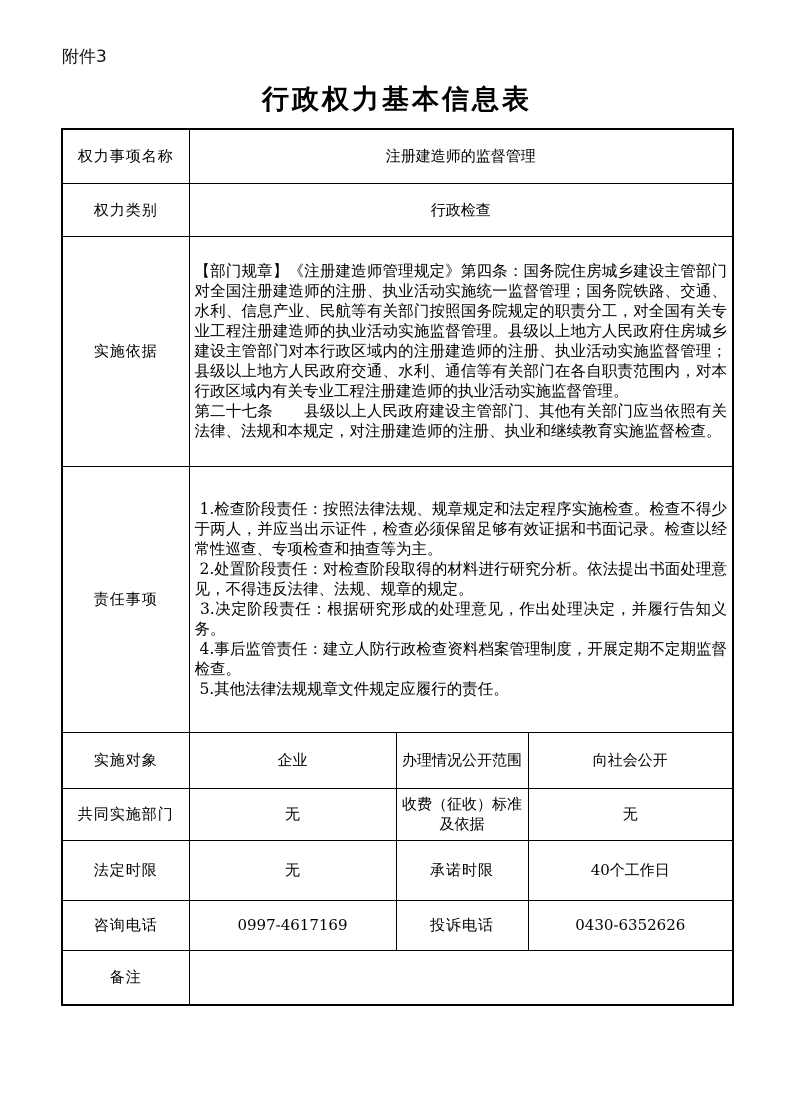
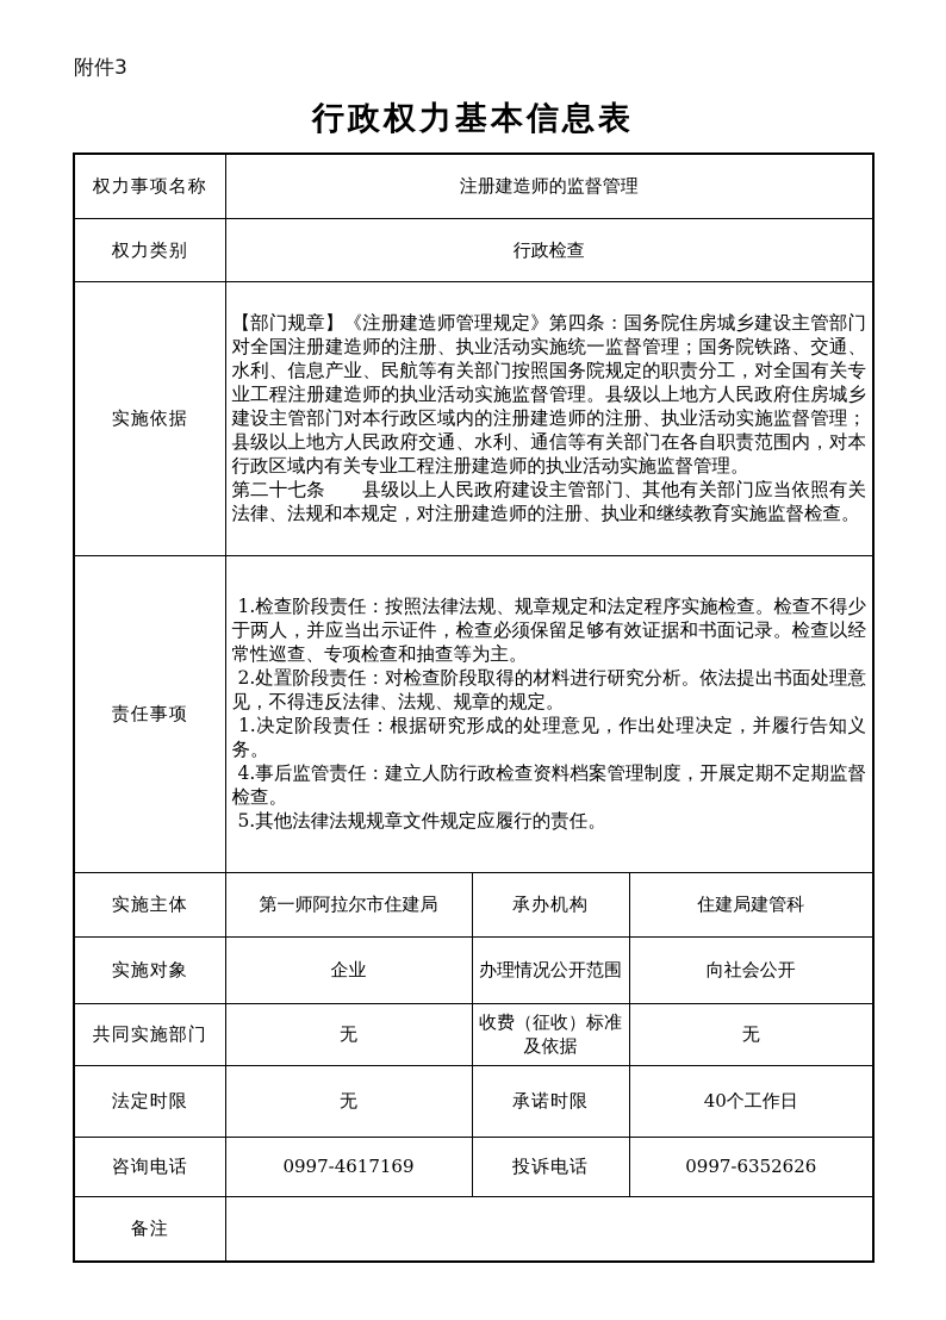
  附件3
  行政权力基本信息表
  权力事项名称	注册建造师的监督管理
  权力类别	行政检查
  实施依据	【部门规章】《注册建造师管理规定》第四条：国务院住房城乡建设主管部门对全国注册建造师的注册、执业活动实施统一监督管理；国务院铁路、交通、水利、信息产业、民航等有关部门按照国务院规定的职责分工，对全国有关专业工程注册建造师的执业活动实施监督管理。县级以上地方人民政府住房城乡建设主管部门对本行政区域内的注册建造师的注册、执业活动实施监督管理；县级以上地方人民政府交通、水利、通信等有关部门在各自职责范围内，对本行政区域内有关专业工程注册建造师的执业活动实施监督管理。 第二十七条 县级以上人民政府建设主管部门、其他有关部门应当依照有关法律、法规和本规定，对注册建造师的注册、执业和继续教育实施监督检查。
- 责任事项	1.检查阶段责任：按照法律法规、规章规定和法定程序实施检查。检查不得少于两人，并应当出示证件，检查必须保留足够有效证据和书面记录。检查以经常性巡查、专项检查和抽查等为主。 2.处置阶段责任：对检查阶段取得的材料进行研究分析。依法提出书面处理意见，不得违反法律、法规、规章的规定。 3.决定阶段责任：根据研究形成的处理意见，作出处理决定，并履行告知义务。 4.事后监管责任：建立人防行政检查资料档案管理制度，开展定期不定期监督检查。 5.其他法律法规规章文件规定应履行的责任。
+ 责任事项	1.检查阶段责任：按照法律法规、规章规定和法定程序实施检查。检查不得少于两人，并应当出示证件，检查必须保留足够有效证据和书面记录。检查以经常性巡查、专项检查和抽查等为主。 2.处置阶段责任：对检查阶段取得的材料进行研究分析。依法提出书面处理意见，不得违反法律、法规、规章的规定。 1.决定阶段责任：根据研究形成的处理意见，作出处理决定，并履行告知义务。 4.事后监管责任：建立人防行政检查资料档案管理制度，开展定期不定期监督检查。 5.其他法律法规规章文件规定应履行的责任。
+ 实施主体	第一师阿拉尔市住建局	承办机构	住建局建管科
  实施对象	企业	办理情况公开范围	向社会公开
  共同实施部门	无	收费（征收）标准及依据	无
  法定时限	无	承诺时限	40个工作日
- 咨询电话	0997-4617169	投诉电话	0430-6352626
+ 咨询电话	0997-4617169	投诉电话	0997-6352626
  备注
